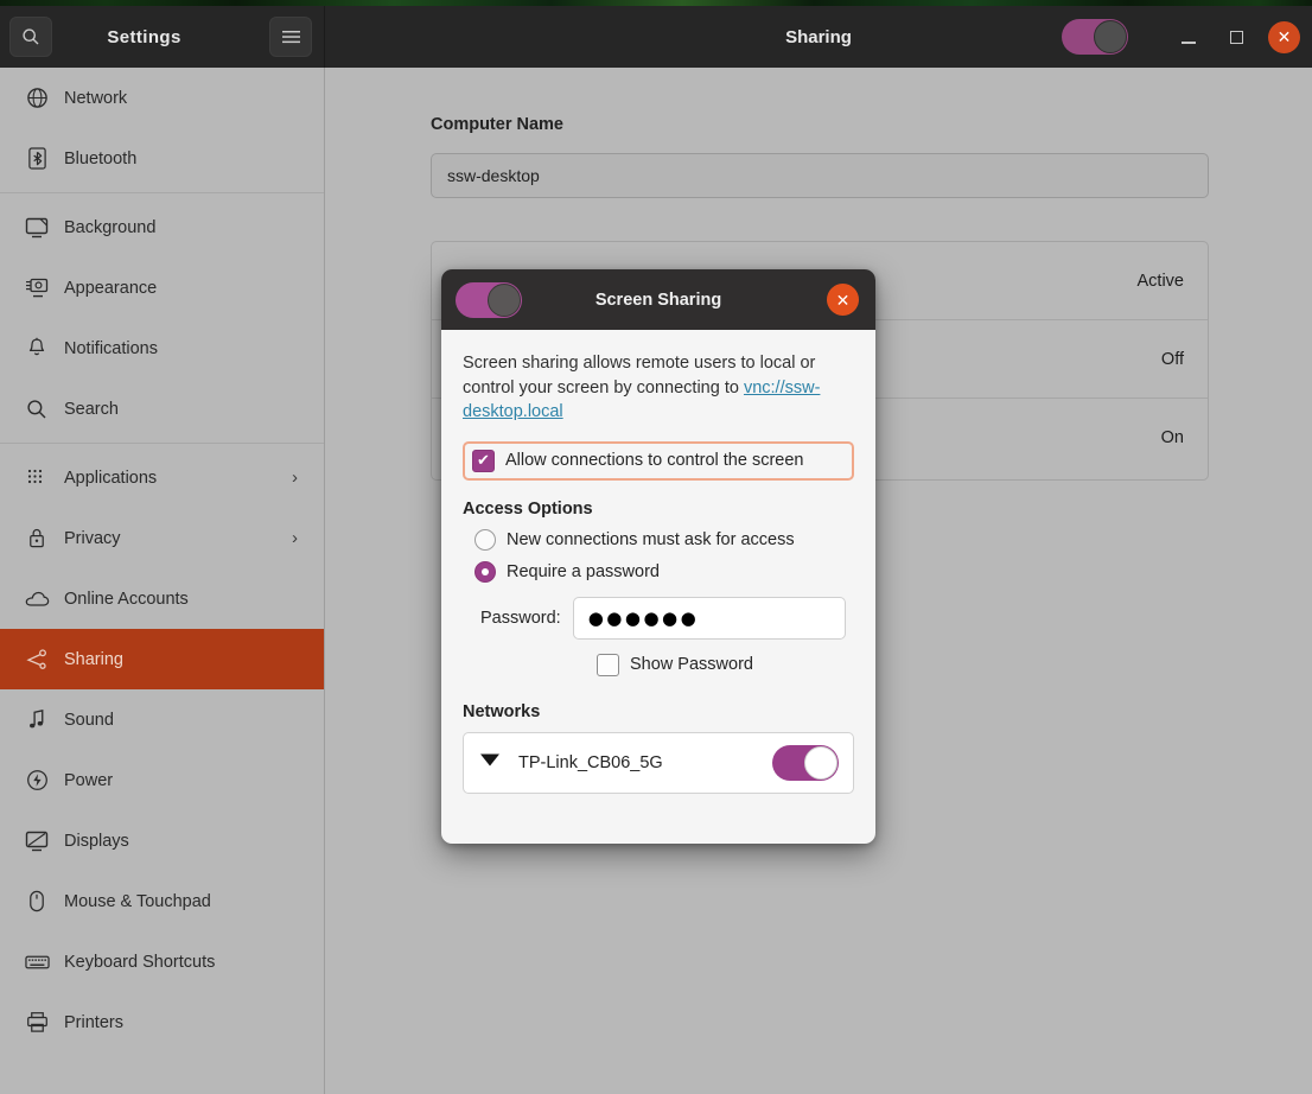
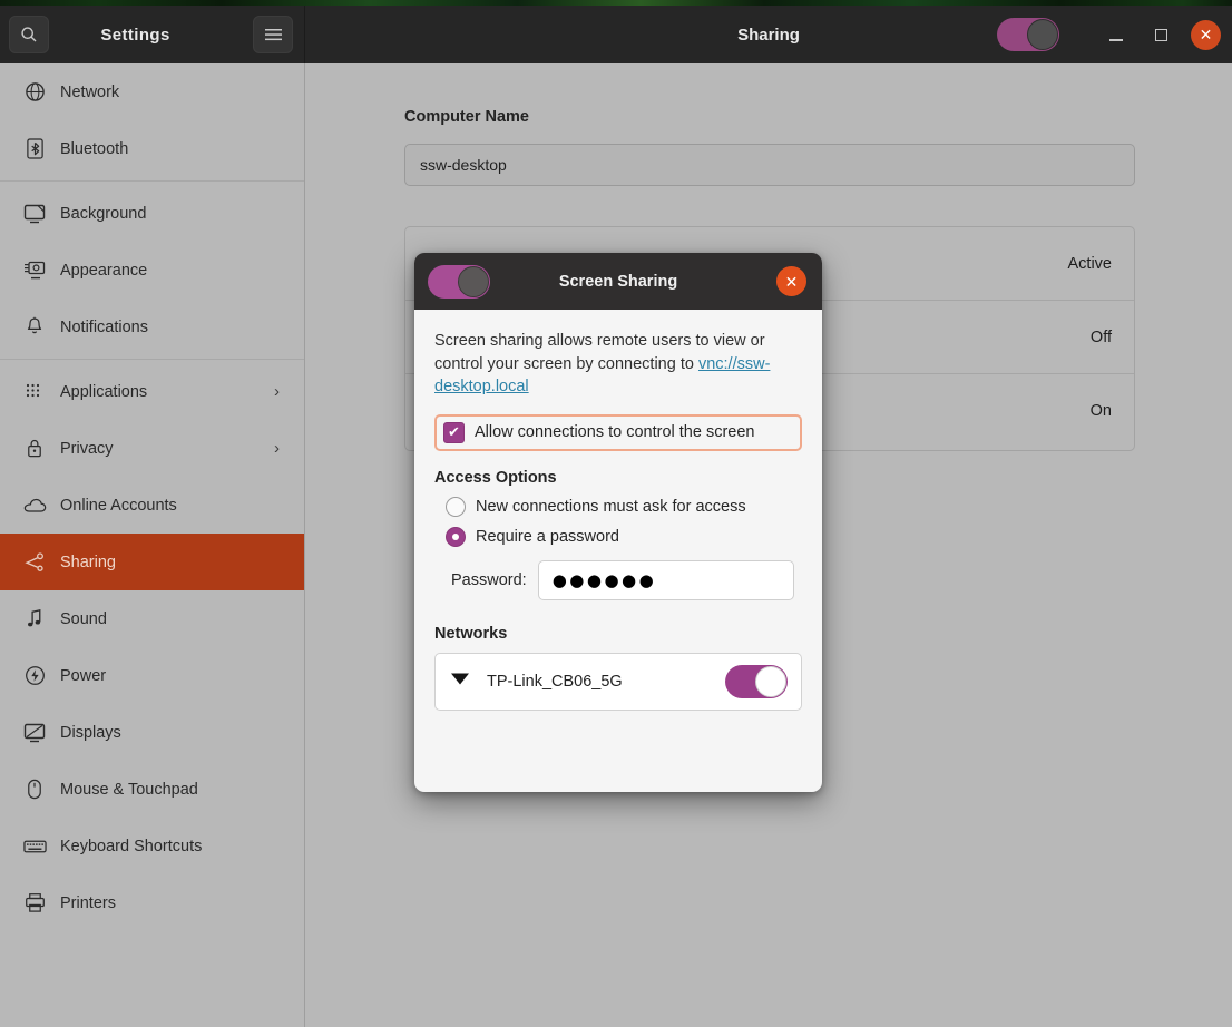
  Settings
  Sharing
  ✕
  Network
  Bluetooth
  Background
  Appearance
  Notifications
- Search
  Applications
  ›
  Privacy
  ›
  Online Accounts
  Sharing
  Sound
  Power
  Displays
  Mouse & Touchpad
  Keyboard Shortcuts
  Printers
  Computer Name
  ssw-desktop
  Active
  Off
  On
  Screen Sharing
  ✕
- Screen sharing allows remote users to local or control your screen by connecting to vnc://ssw-desktop.local
+ Screen sharing allows remote users to view or control your screen by connecting to vnc://ssw-desktop.local
  ✔
  Allow connections to control the screen
  Access Options
  New connections must ask for access
  Require a password
  Password:
  ●●●●●●
- Show Password
  Networks
  TP-Link_CB06_5G
